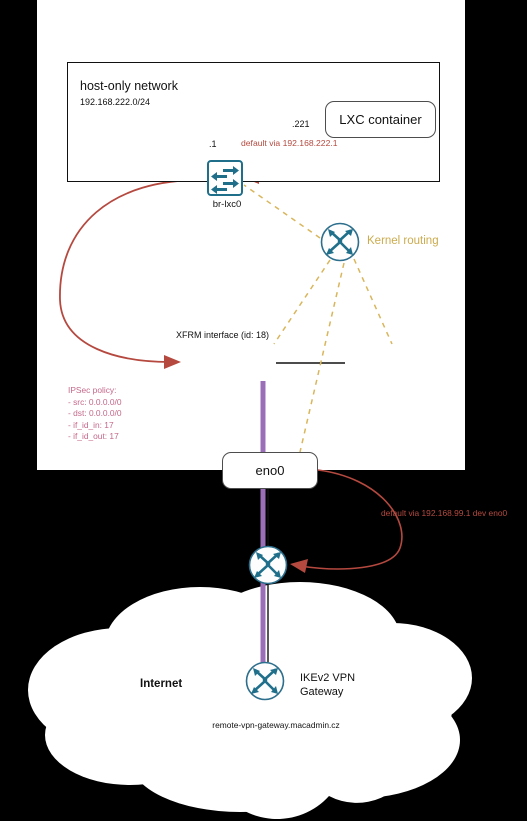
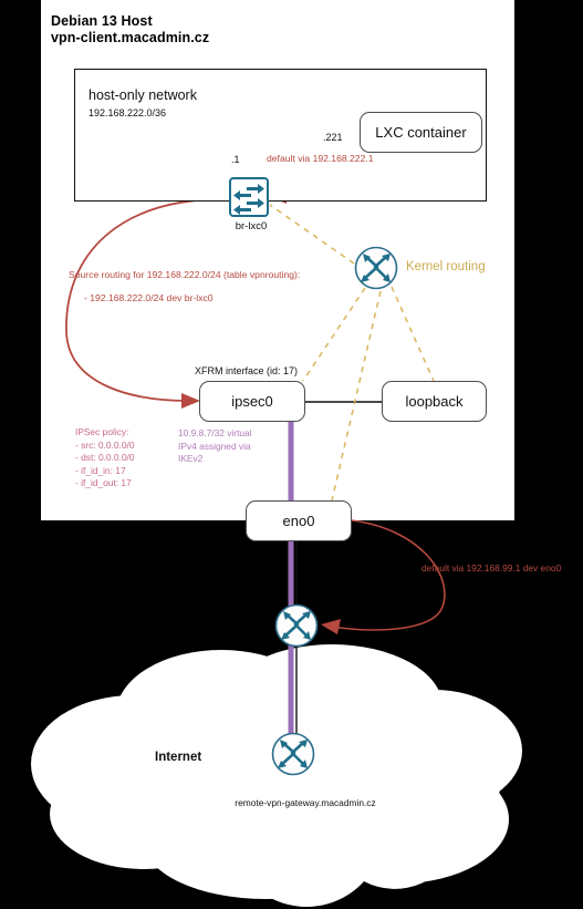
+ Debian 13 Host
+ vpn-client.macadmin.cz
  host-only network
- 192.168.222.0/24
+ 192.168.222.0/36
  LXC container
+ ipsec0
+ loopback
  eno0
  .221
  .1
  br-lxc0
- XFRM interface (id: 18)
+ XFRM interface (id: 17)
  Kernel routing
  Internet
- IKEv2 VPN
- Gateway
  remote-vpn-gateway.macadmin.cz
  default via 192.168.222.1
+ Source routing for 192.168.222.0/24 (table vpnrouting):
+ - 192.168.222.0/24 dev br-lxc0
  IPSec policy:
  - src: 0.0.0.0/0
  - dst: 0.0.0.0/0
  - if_id_in: 17
  - if_id_out: 17
+ 10.9.8.7/32 virtual
+ IPv4 assigned via
+ IKEv2
  default via 192.168.99.1 dev eno0
